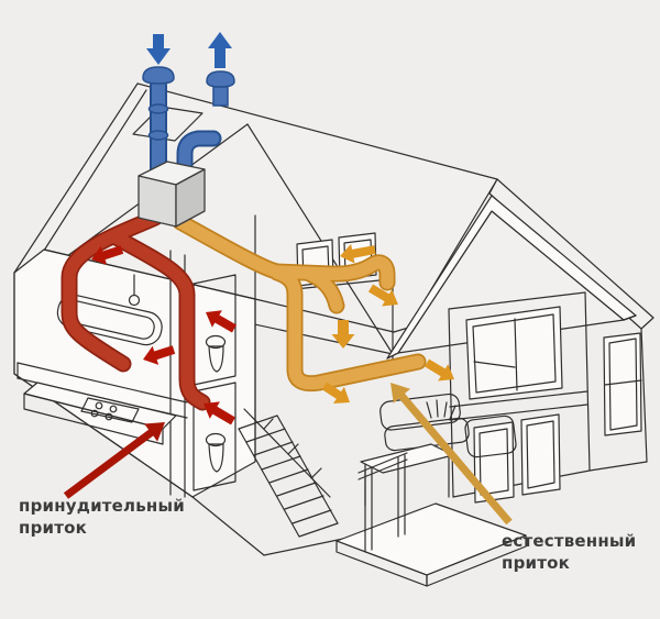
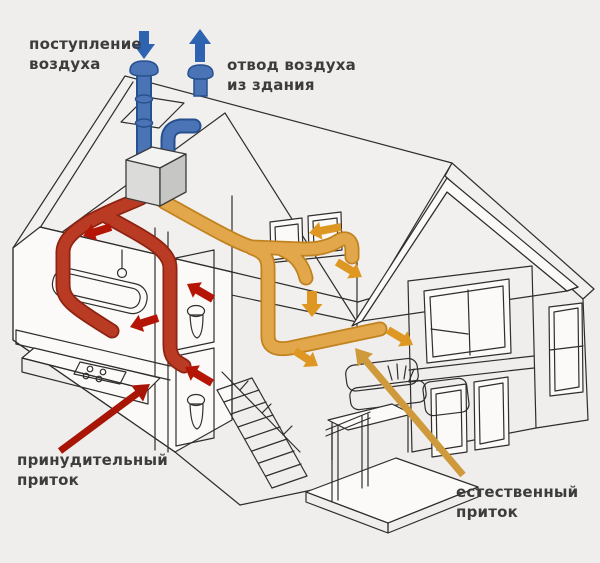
+ поступление
+ воздуха
+ отвод воздуха
+ из здания
  принудительный
  приток
  естественный
  приток
